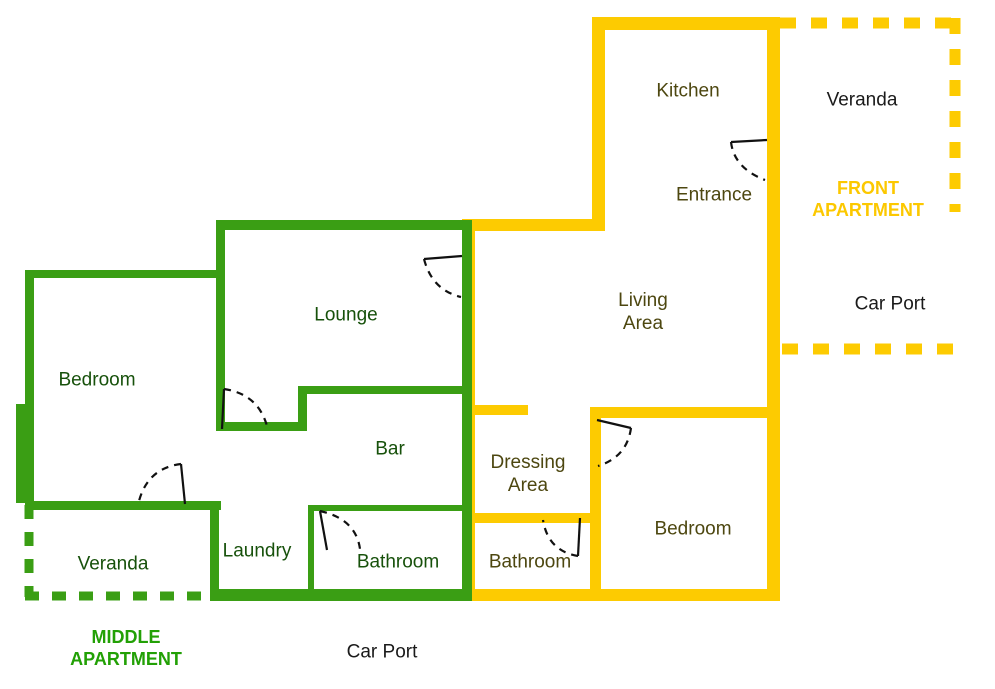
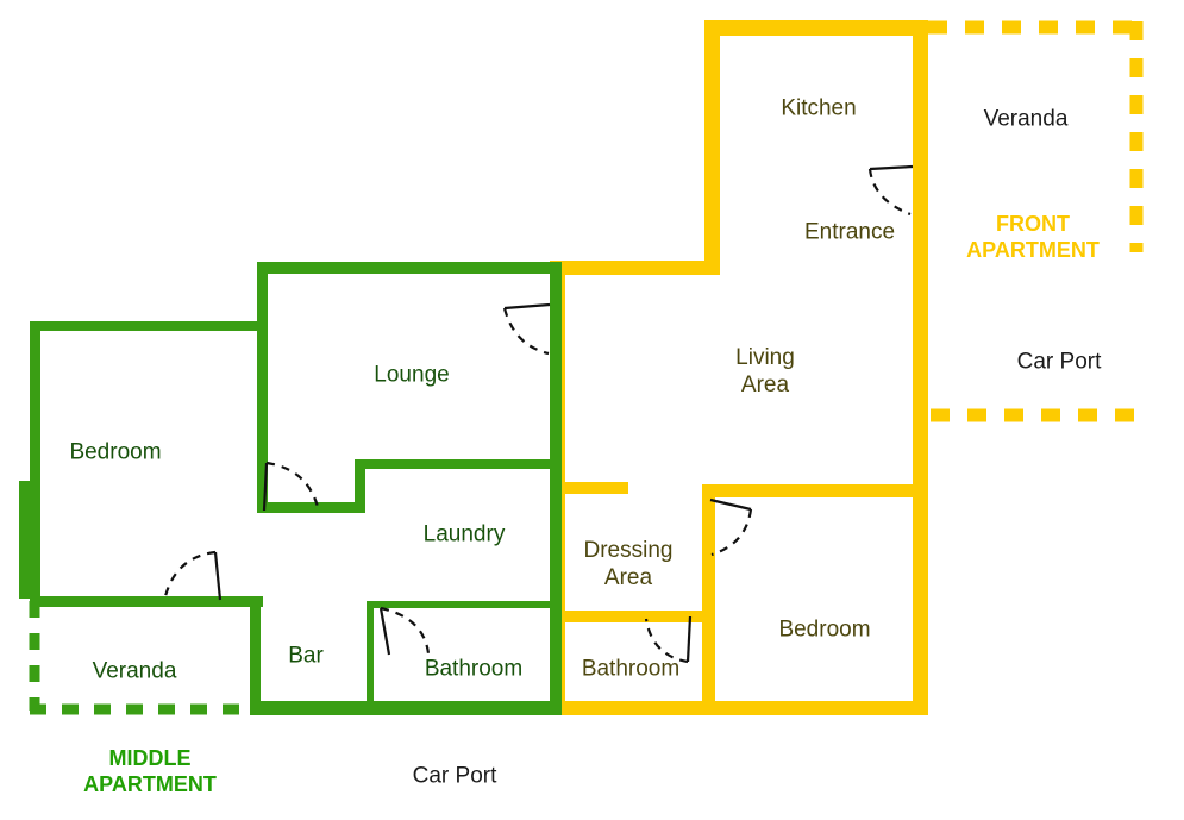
  Bedroom
  Lounge
- Bar
+ Laundry
  Veranda
- Laundry
+ Bar
  Bathroom
  Kitchen
  Entrance
  Living
  Area
  Dressing
  Area
  Bathroom
  Bedroom
  Veranda
  Car Port
  Car Port
  MIDDLE
  APARTMENT
  FRONT
  APARTMENT
